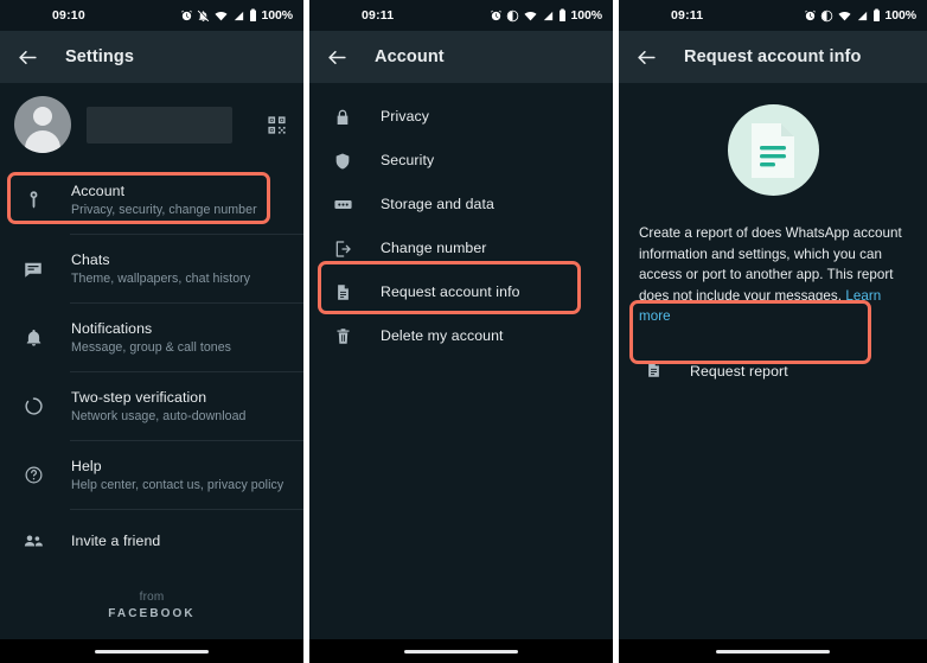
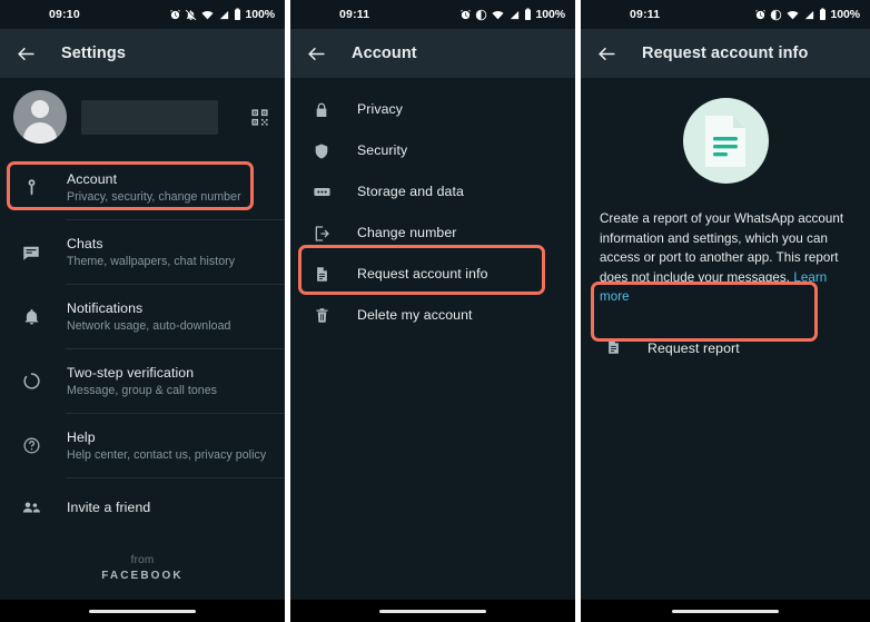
  09:10
  100%
  Settings
  Account
  Privacy, security, change number
  Chats
  Theme, wallpapers, chat history
  Notifications
- Message, group & call tones
+ Network usage, auto-download
  Two-step verification
- Network usage, auto-download
+ Message, group & call tones
  Help
  Help center, contact us, privacy policy
  Invite a friend
  from
  FACEBOOK
  09:11
  100%
  Account
  Privacy
  Security
  Storage and data
  Change number
  Request account info
  Delete my account
  09:11
  100%
  Request account info
- Create a report of does WhatsApp account information and settings, which you can access or port to another app. This report does not include your messages. Learn more
+ Create a report of your WhatsApp account information and settings, which you can access or port to another app. This report does not include your messages. Learn more
  Request report
